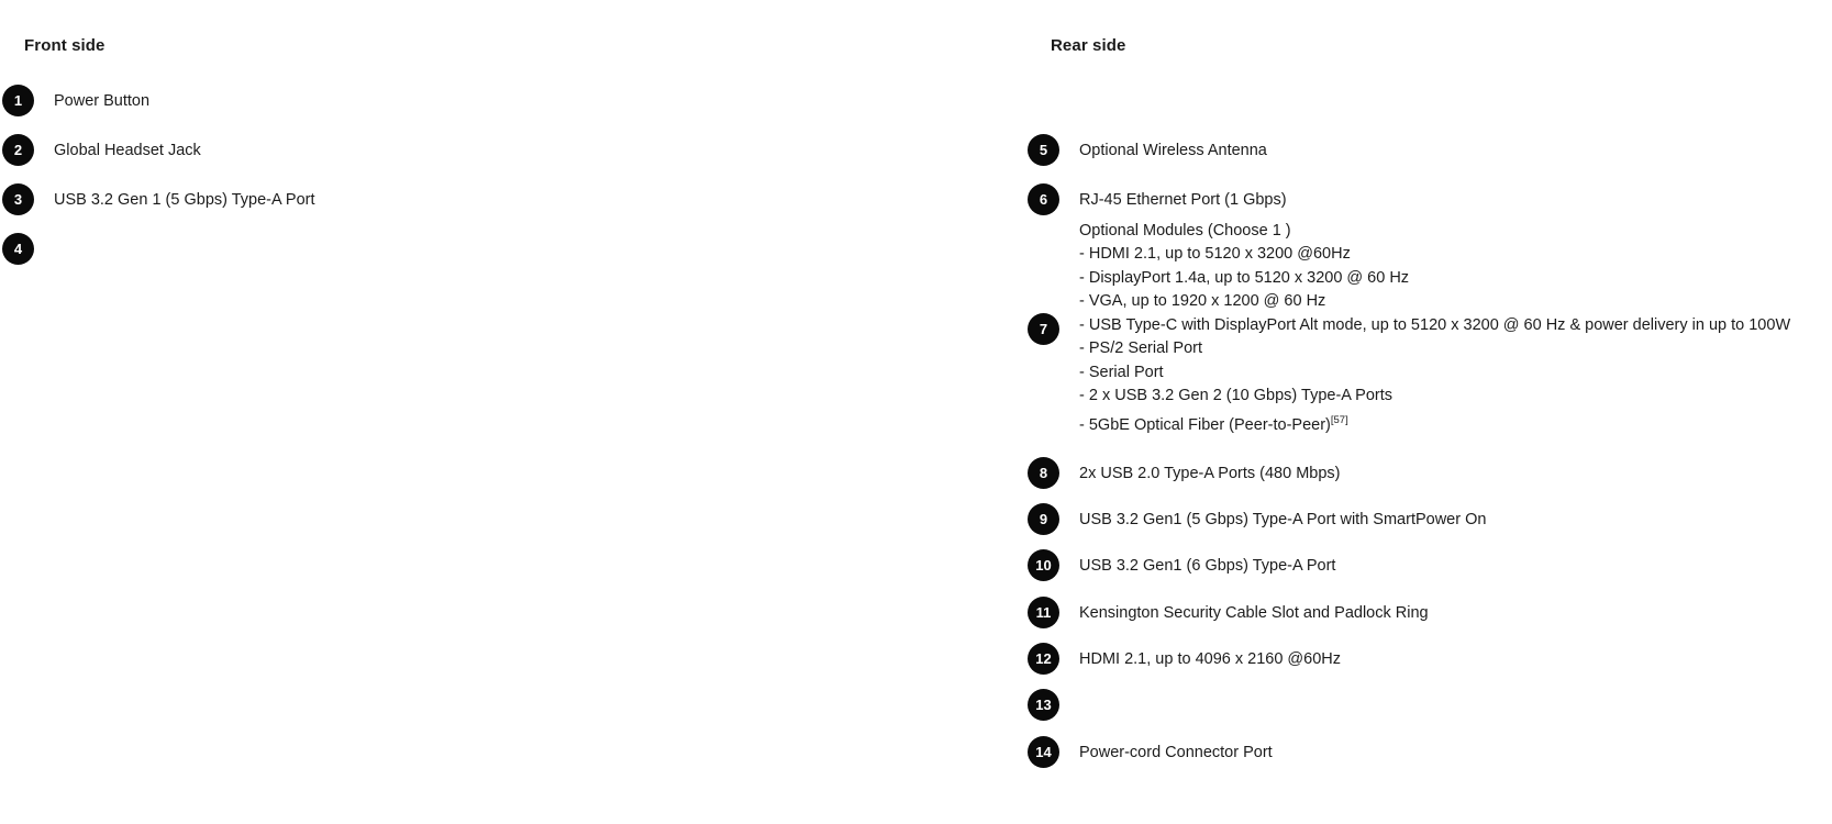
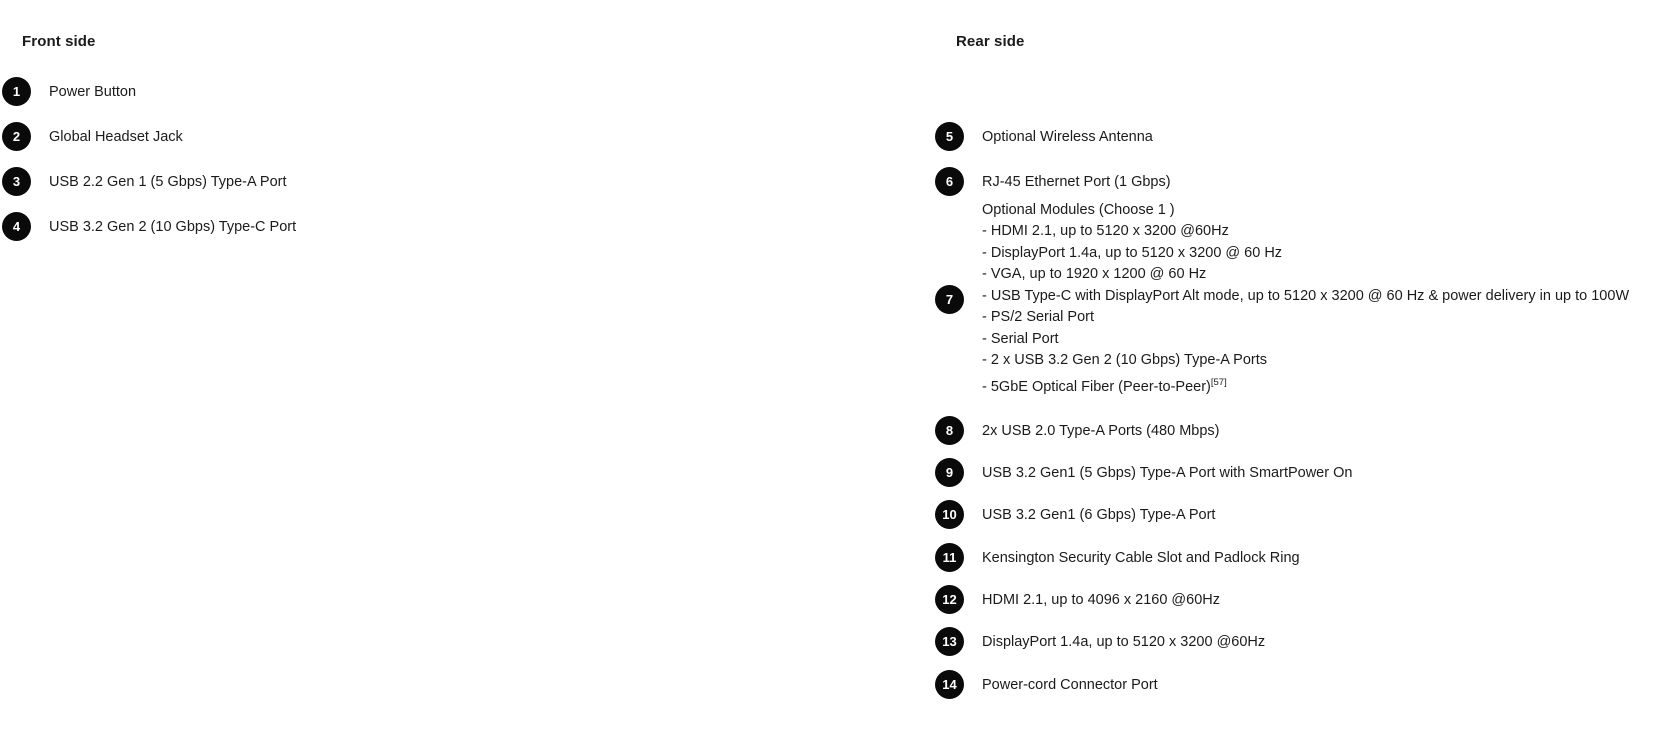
  Front side
  1
  Power Button
  2
  Global Headset Jack
  3
- USB 3.2 Gen 1 (5 Gbps) Type-A Port
+ USB 2.2 Gen 1 (5 Gbps) Type-A Port
  4
+ USB 3.2 Gen 2 (10 Gbps) Type-C Port
  Rear side
  5
  Optional Wireless Antenna
  6
  RJ-45 Ethernet Port (1 Gbps)
  7
  Optional Modules (Choose 1 )
  - HDMI 2.1, up to 5120 x 3200 @60Hz
  - DisplayPort 1.4a, up to 5120 x 3200 @ 60 Hz
  - VGA, up to 1920 x 1200 @ 60 Hz
  - USB Type-C with DisplayPort Alt mode, up to 5120 x 3200 @ 60 Hz & power delivery in up to 100W
  - PS/2 Serial Port
  - Serial Port
  - 2 x USB 3.2 Gen 2 (10 Gbps) Type-A Ports
  - 5GbE Optical Fiber (Peer-to-Peer)[57]
  8
  2x USB 2.0 Type-A Ports (480 Mbps)
  9
  USB 3.2 Gen1 (5 Gbps) Type-A Port with SmartPower On
  10
  USB 3.2 Gen1 (6 Gbps) Type-A Port
  11
  Kensington Security Cable Slot and Padlock Ring
  12
  HDMI 2.1, up to 4096 x 2160 @60Hz
  13
+ DisplayPort 1.4a, up to 5120 x 3200 @60Hz
  14
  Power-cord Connector Port
